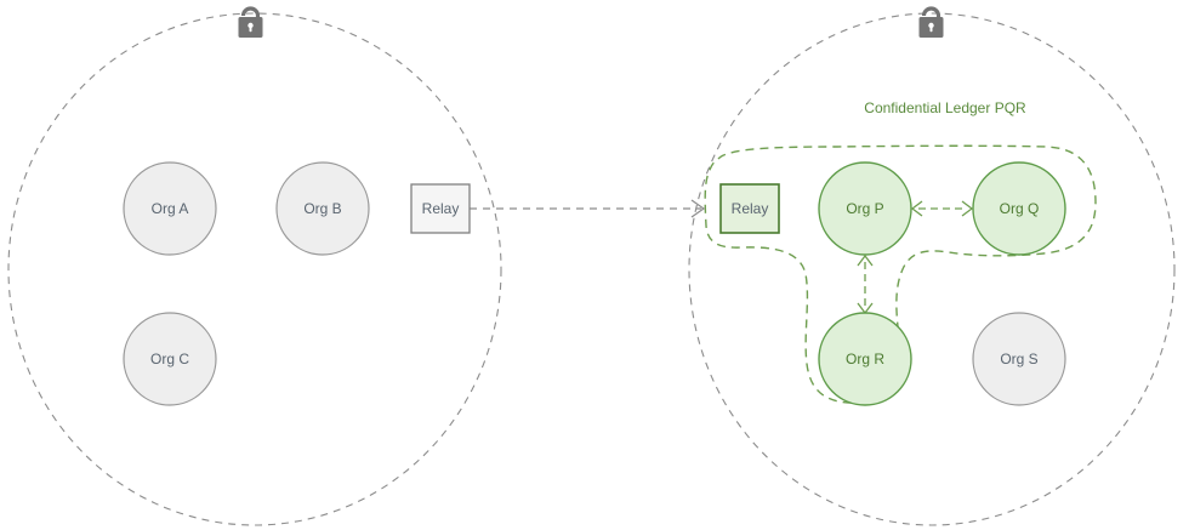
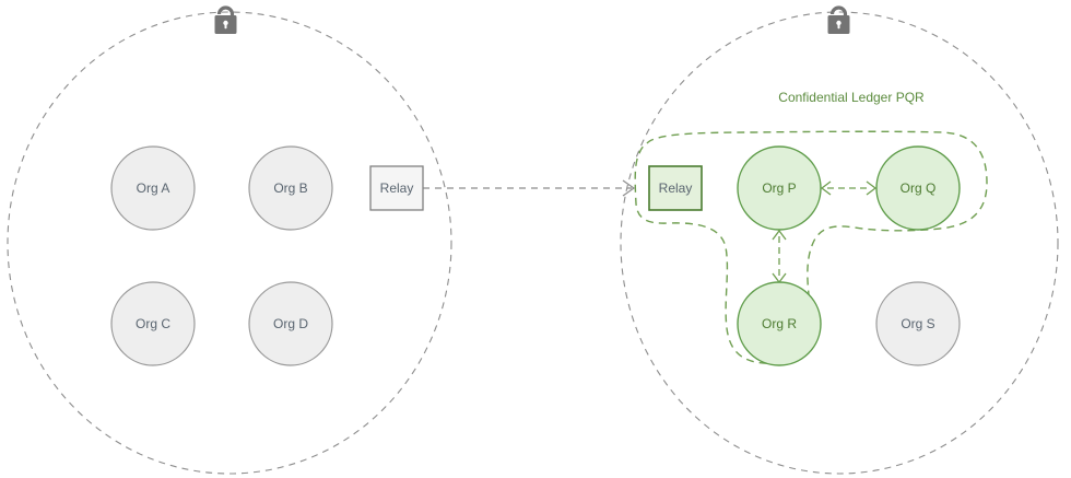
  Confidential Ledger PQR
  Org A
  Org B
  Org C
+ Org D
  Relay
  Relay
  Org P
  Org Q
  Org R
  Org S
